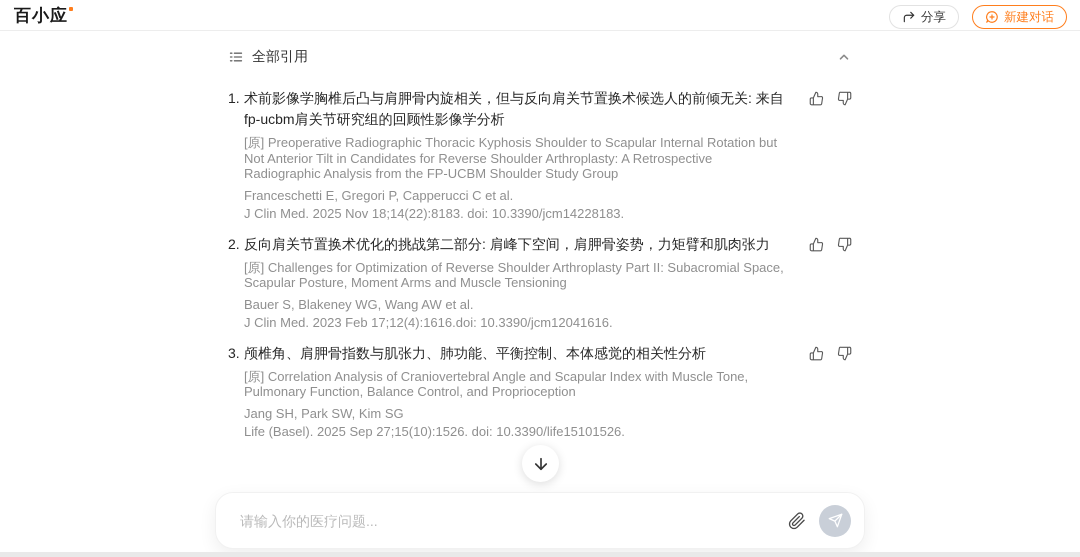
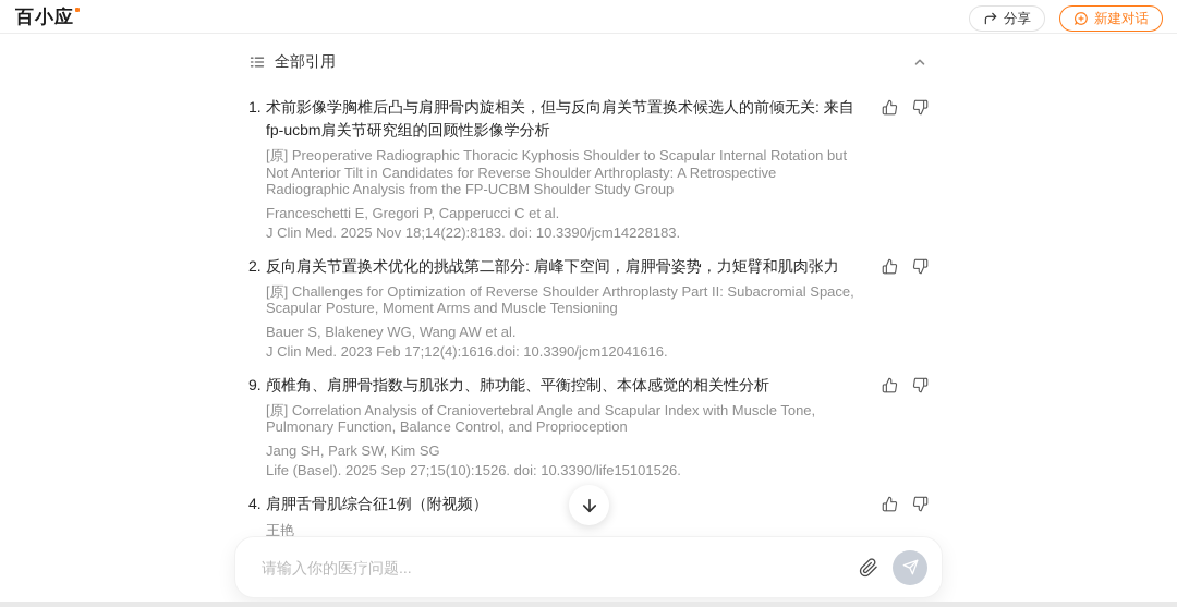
  百小应
  分享
  新建对话
  全部引用
  1.
  术前影像学胸椎后凸与肩胛骨内旋相关，但与反向肩关节置换术候选人的前倾无关: 来自fp-ucbm肩关节研究组的回顾性影像学分析
  [原] Preoperative Radiographic Thoracic Kyphosis Shoulder to Scapular Internal Rotation but Not Anterior Tilt in Candidates for Reverse Shoulder Arthroplasty: A Retrospective Radiographic Analysis from the FP-UCBM Shoulder Study Group
  Franceschetti E, Gregori P, Capperucci C et al.
  J Clin Med. 2025 Nov 18;14(22):8183. doi: 10.3390/jcm14228183.
  2.
  反向肩关节置换术优化的挑战第二部分: 肩峰下空间，肩胛骨姿势，力矩臂和肌肉张力
  [原] Challenges for Optimization of Reverse Shoulder Arthroplasty Part II: Subacromial Space, Scapular Posture, Moment Arms and Muscle Tensioning
  Bauer S, Blakeney WG, Wang AW et al.
  J Clin Med. 2023 Feb 17;12(4):1616.doi: 10.3390/jcm12041616.
- 3.
+ 9.
  颅椎角、肩胛骨指数与肌张力、肺功能、平衡控制、本体感觉的相关性分析
  [原] Correlation Analysis of Craniovertebral Angle and Scapular Index with Muscle Tone, Pulmonary Function, Balance Control, and Proprioception
  Jang SH, Park SW, Kim SG
  Life (Basel). 2025 Sep 27;15(10):1526. doi: 10.3390/life15101526.
+ 4.
+ 肩胛舌骨肌综合征1例（附视频）
+ 王艳
  请输入你的医疗问题...
